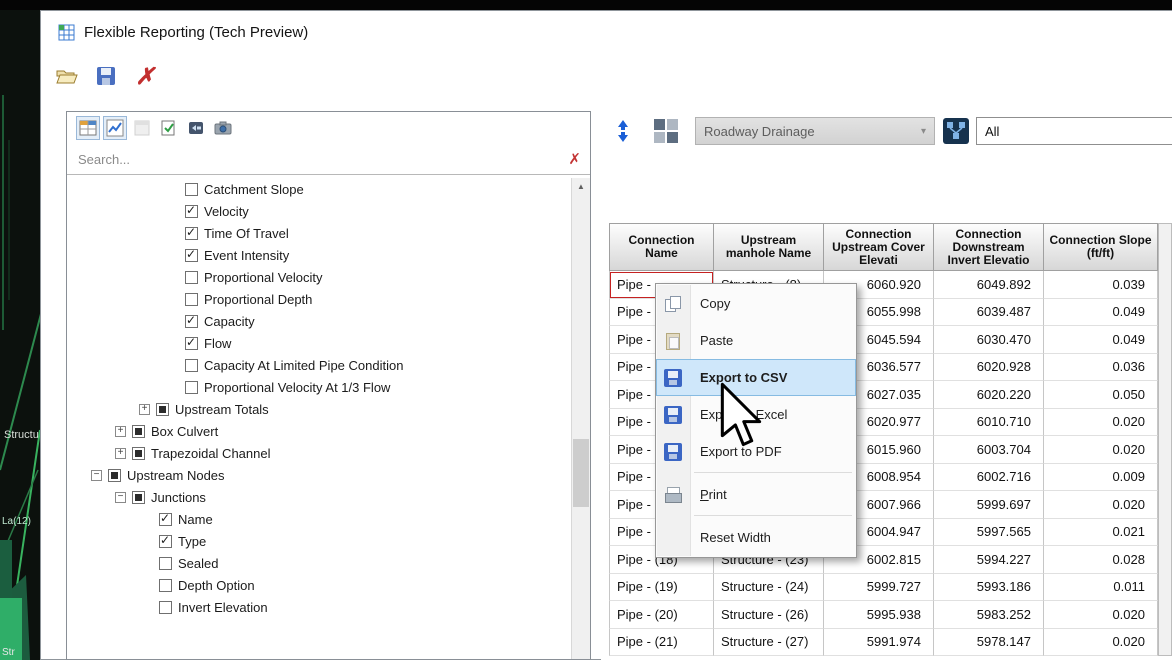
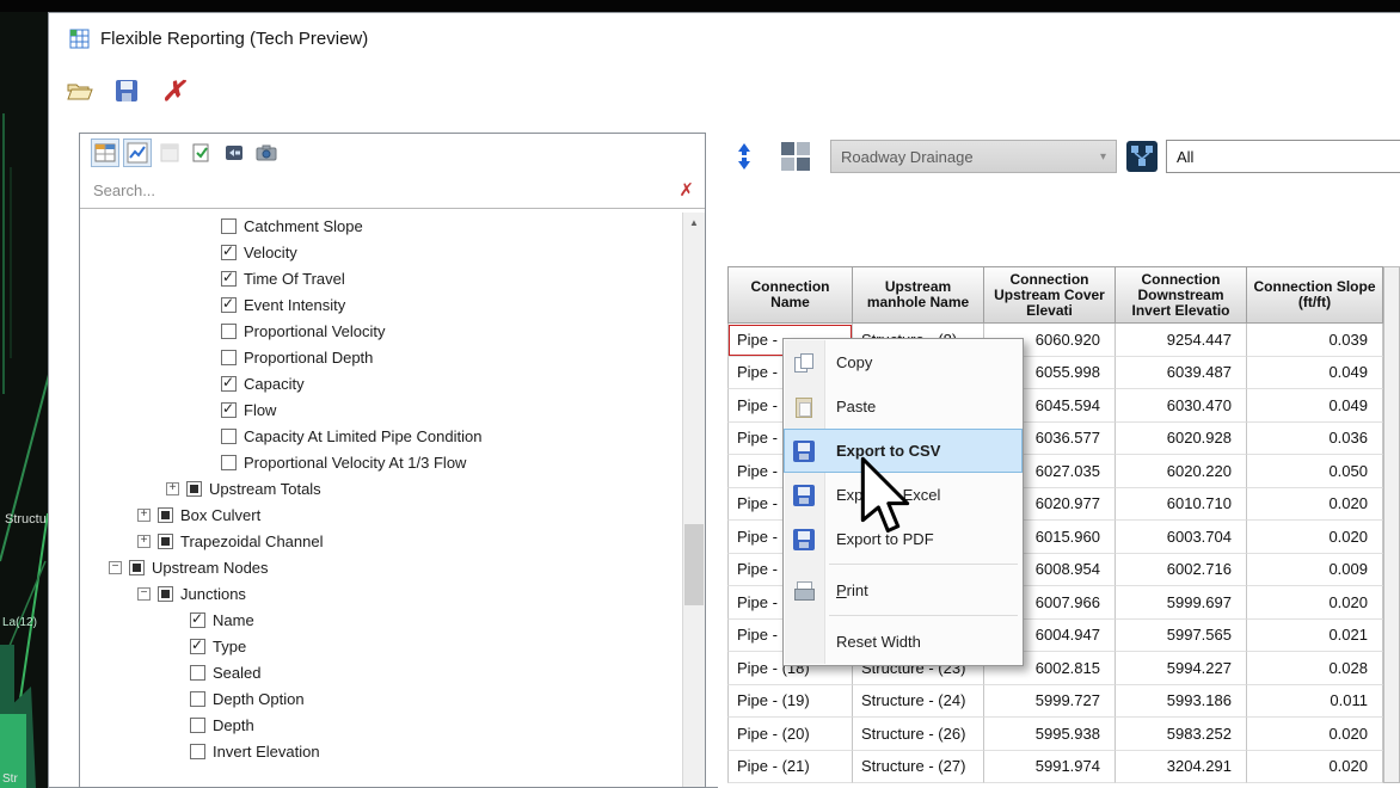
  Structu
  La(12)
  Str
  Flexible Reporting (Tech Preview)
  ✗
  Search...
  ✗
  Catchment Slope
  Velocity
  Time Of Travel
  Event Intensity
  Proportional Velocity
  Proportional Depth
  Capacity
  Flow
  Capacity At Limited Pipe Condition
  Proportional Velocity At 1/3 Flow
  +
  Upstream Totals
  +
  Box Culvert
  +
  Trapezoidal Channel
  −
  Upstream Nodes
  −
  Junctions
  Name
  Type
  Sealed
  Depth Option
+ Depth
  Invert Elevation
  ▲
  Roadway Drainage
  ▾
  All
  Connection Name
  Upstream manhole Name
  Connection Upstream Cover Elevati
  Connection Downstream Invert Elevatio
  Connection Slope (ft/ft)
  Pipe -
  6060.920
- 6049.892
+ 9254.447
  0.039
  Pipe -
  6055.998
  6039.487
  0.049
  Pipe -
  6045.594
  6030.470
  0.049
  Pipe -
  6036.577
  6020.928
  0.036
  Pipe -
  6027.035
  6020.220
  0.050
  Pipe -
  6020.977
  6010.710
  0.020
  Pipe -
  6015.960
  6003.704
  0.020
  Pipe -
  6008.954
  6002.716
  0.009
  Pipe -
  6007.966
  5999.697
  0.020
  Pipe -
  6004.947
  5997.565
  0.021
  Pipe - (18)
  Structure - (23)
  6002.815
  5994.227
  0.028
  Pipe - (19)
  Structure - (24)
  5999.727
  5993.186
  0.011
  Pipe - (20)
  Structure - (26)
  5995.938
  5983.252
  0.020
  Pipe - (21)
  Structure - (27)
  5991.974
- 5978.147
+ 3204.291
  0.020
  Copy
  Paste
  Export to CSV
  Export to PDF
  Print
  Reset Width
